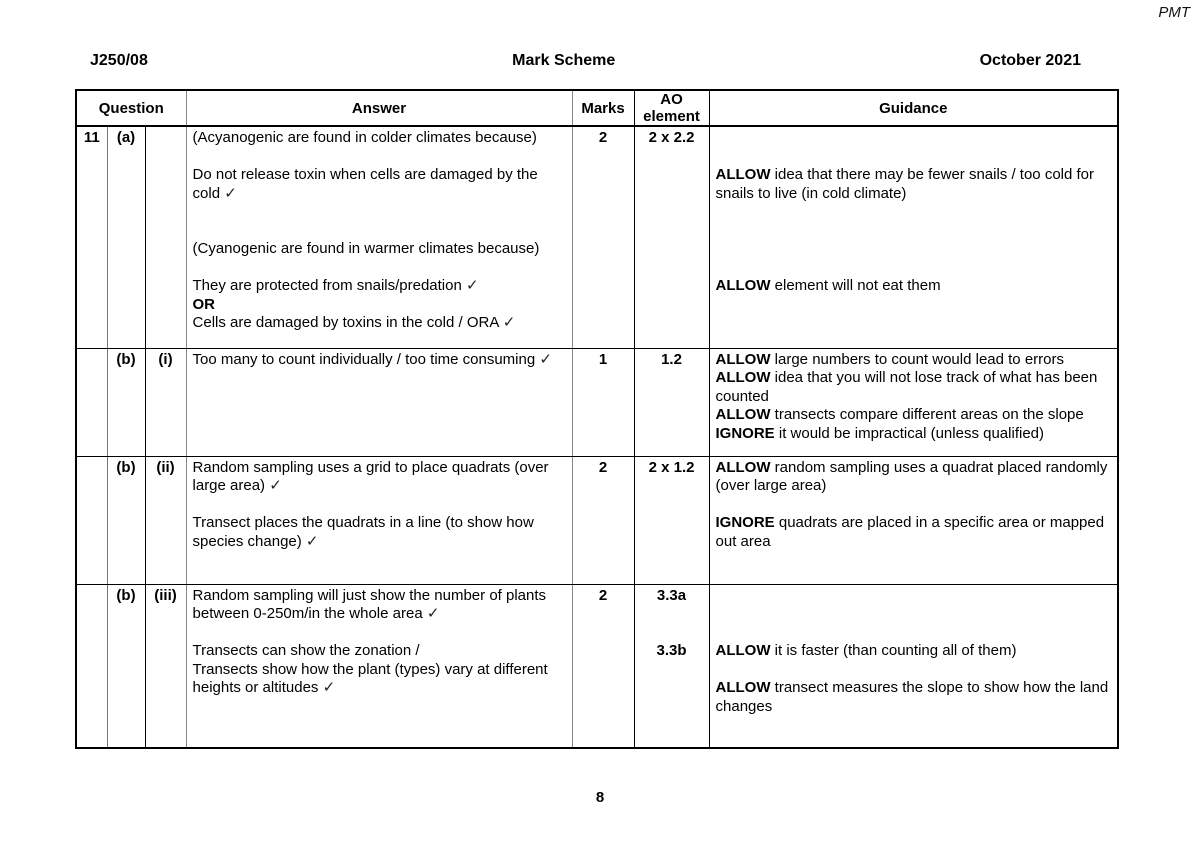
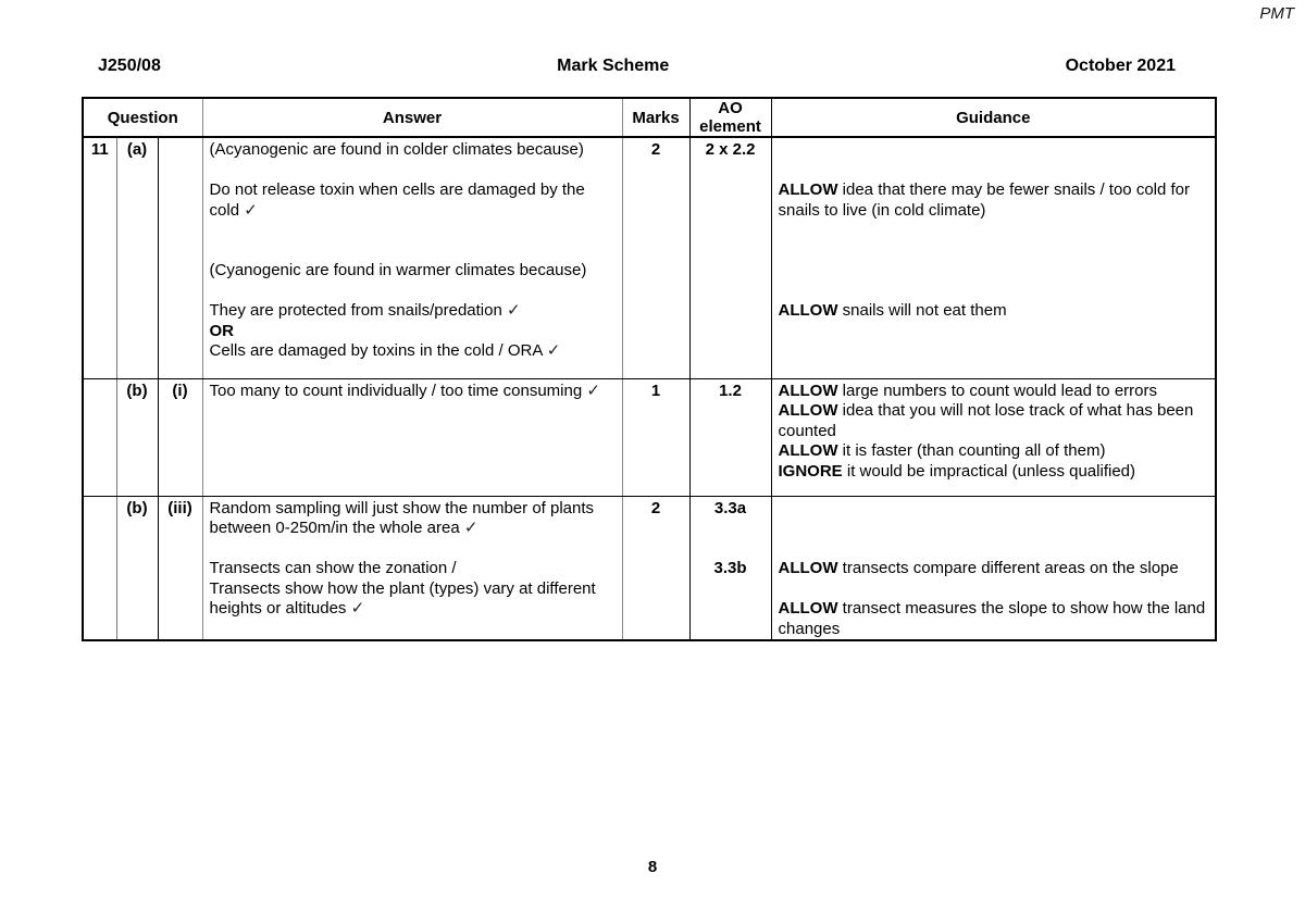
  PMT
  J250/08
  Mark Scheme
  October 2021
  Question	Answer	Marks	AO element	Guidance
- 11	(a)		(Acyanogenic are found in colder climates because)Do not release toxin when cells are damaged by the cold ✓(Cyanogenic are found in warmer climates because)They are protected from snails/predation ✓ORCells are damaged by toxins in the cold / ORA ✓	2	2 x 2.2	ALLOW idea that there may be fewer snails / too cold for snails to live (in cold climate)ALLOW element will not eat them
+ 11	(a)		(Acyanogenic are found in colder climates because)Do not release toxin when cells are damaged by the cold ✓(Cyanogenic are found in warmer climates because)They are protected from snails/predation ✓ORCells are damaged by toxins in the cold / ORA ✓	2	2 x 2.2	ALLOW idea that there may be fewer snails / too cold for snails to live (in cold climate)ALLOW snails will not eat them
- 	(b)	(i)	Too many to count individually / too time consuming ✓	1	1.2	ALLOW large numbers to count would lead to errorsALLOW idea that you will not lose track of what has been countedALLOW transects compare different areas on the slopeIGNORE it would be impractical (unless qualified)
+ 	(b)	(i)	Too many to count individually / too time consuming ✓	1	1.2	ALLOW large numbers to count would lead to errorsALLOW idea that you will not lose track of what has been countedALLOW it is faster (than counting all of them)IGNORE it would be impractical (unless qualified)
- 	(b)	(ii)	Random sampling uses a grid to place quadrats (over large area) ✓Transect places the quadrats in a line (to show how species change) ✓	2	2 x 1.2	ALLOW random sampling uses a quadrat placed randomly (over large area)IGNORE quadrats are placed in a specific area or mapped out area
- 	(b)	(iii)	Random sampling will just show the number of plants between 0-250m/in the whole area ✓Transects can show the zonation /Transects show how the plant (types) vary at different heights or altitudes ✓	2	3.3a3.3b	ALLOW it is faster (than counting all of them)ALLOW transect measures the slope to show how the land changes
+ 	(b)	(iii)	Random sampling will just show the number of plants between 0-250m/in the whole area ✓Transects can show the zonation /Transects show how the plant (types) vary at different heights or altitudes ✓	2	3.3a3.3b	ALLOW transects compare different areas on the slopeALLOW transect measures the slope to show how the land changes
  8
